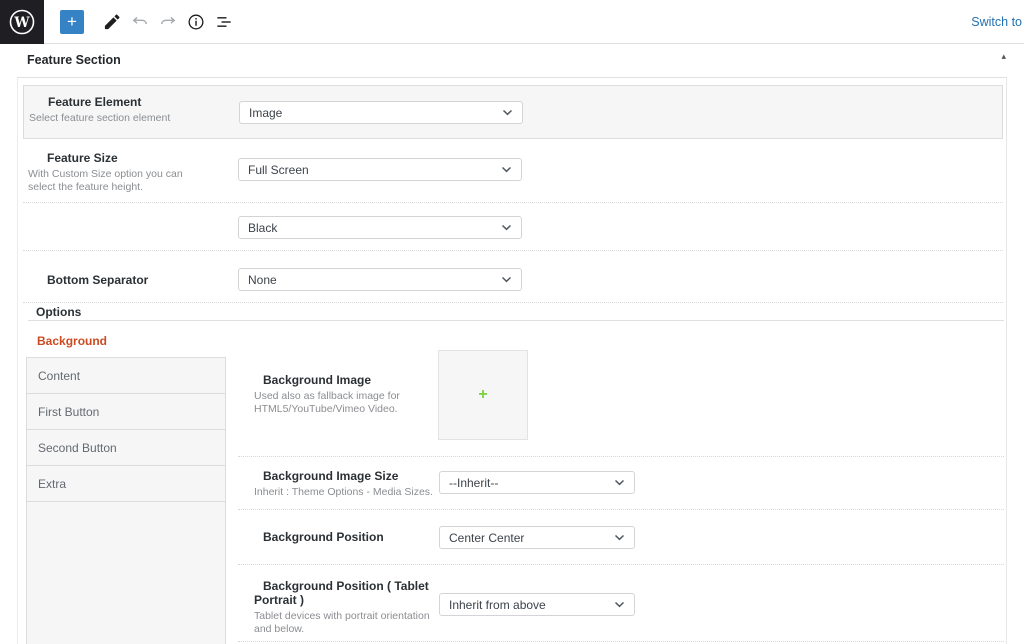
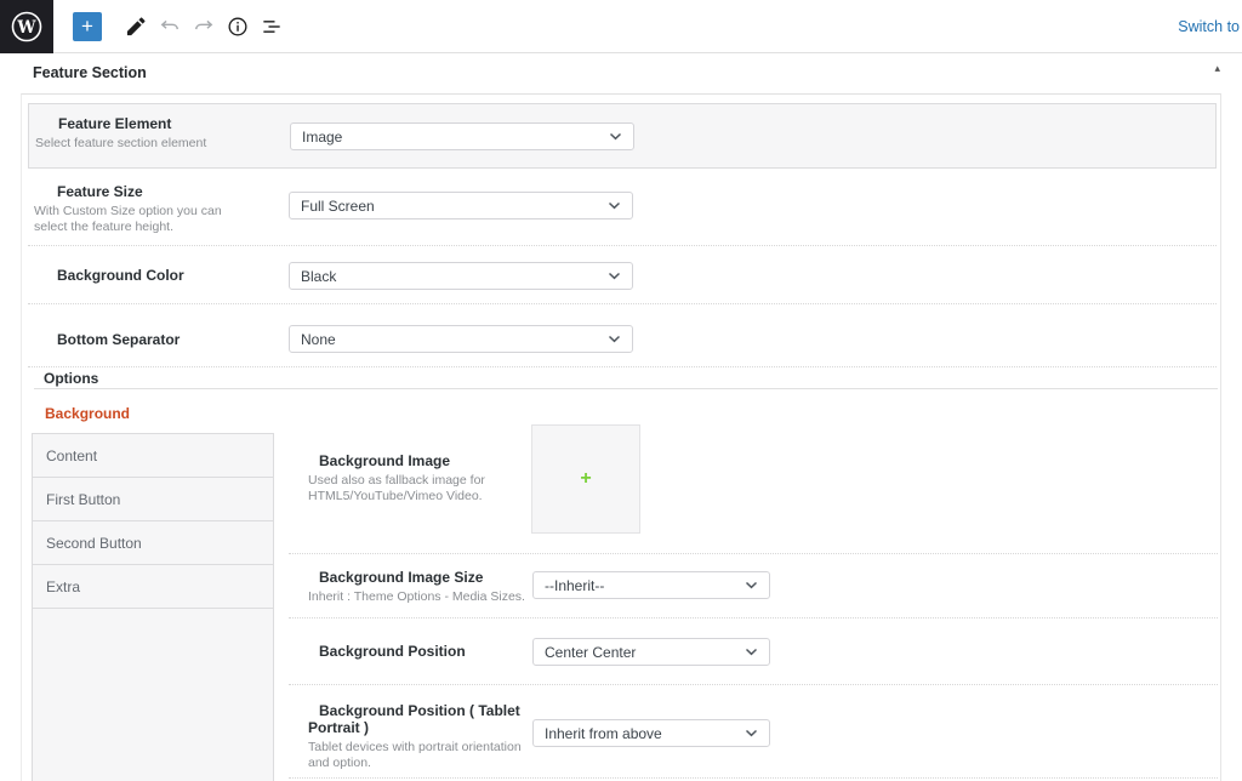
  W
  +
  Switch to
  Feature Section
  ▴
  Feature Element
  Select feature section element
  Image
  Feature Size
  With Custom Size option you can select the feature height.
  Full Screen
+ Background Color
  Black
  Bottom Separator
  None
  Options
  Background
  Content
  First Button
  Second Button
  Extra
  Background Image
  Used also as fallback image for HTML5/YouTube/Vimeo Video.
  +
  Background Image Size
  Inherit : Theme Options - Media Sizes.
  --Inherit--
  Background Position
  Center Center
  Background Position ( Tablet Portrait )
- Tablet devices with portrait orientation and below.
+ Tablet devices with portrait orientation and option.
  Inherit from above
